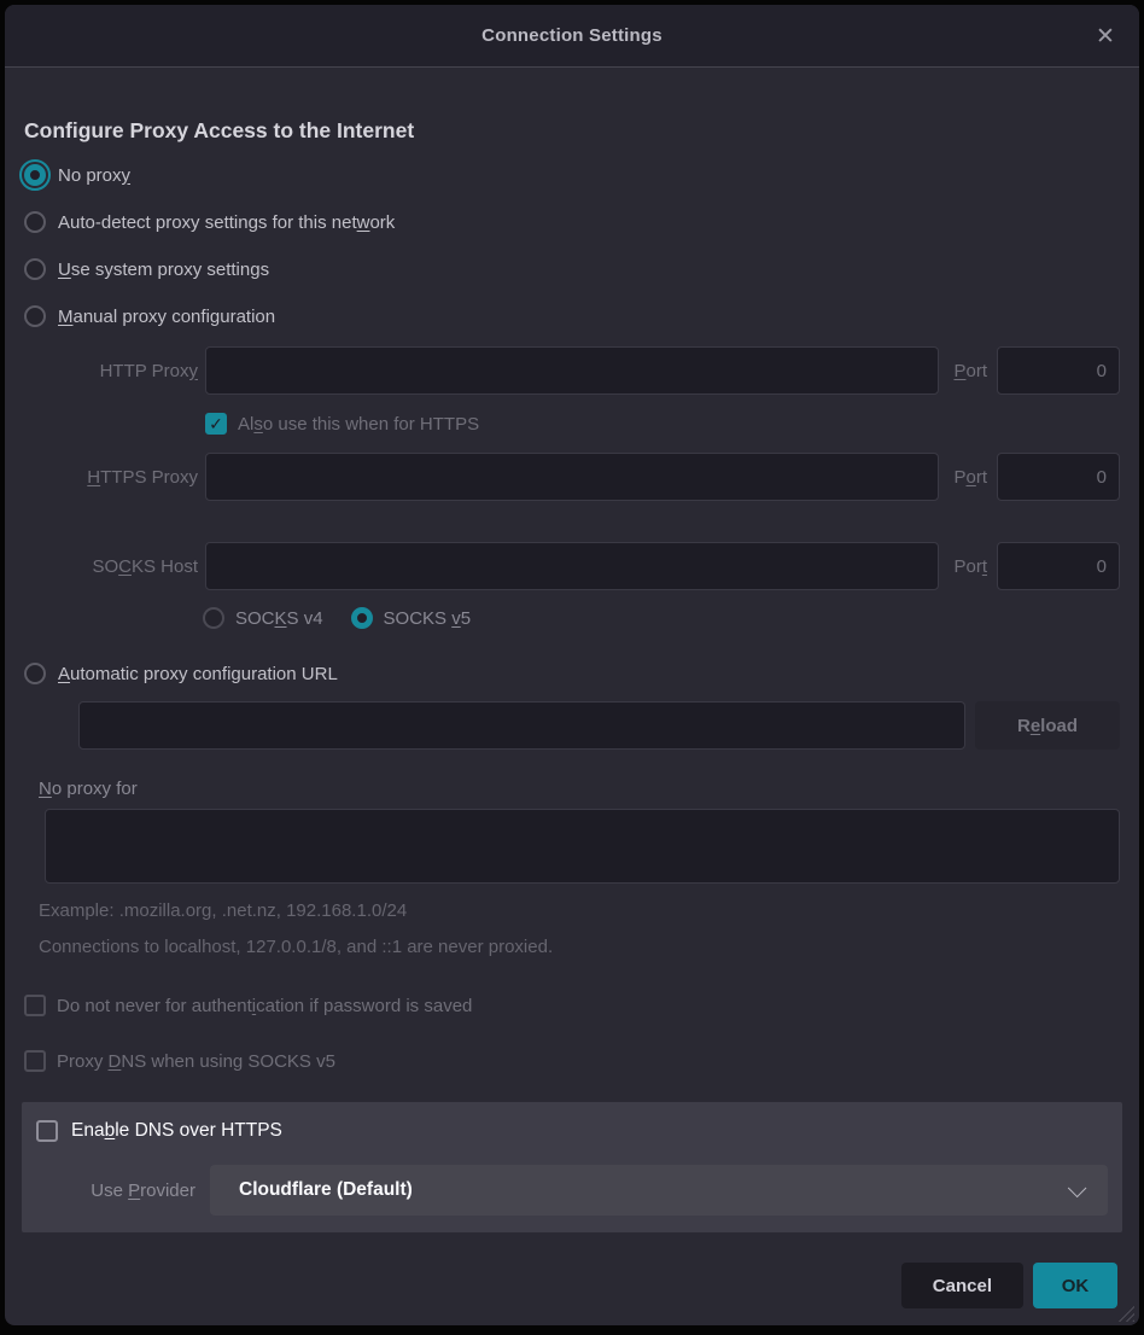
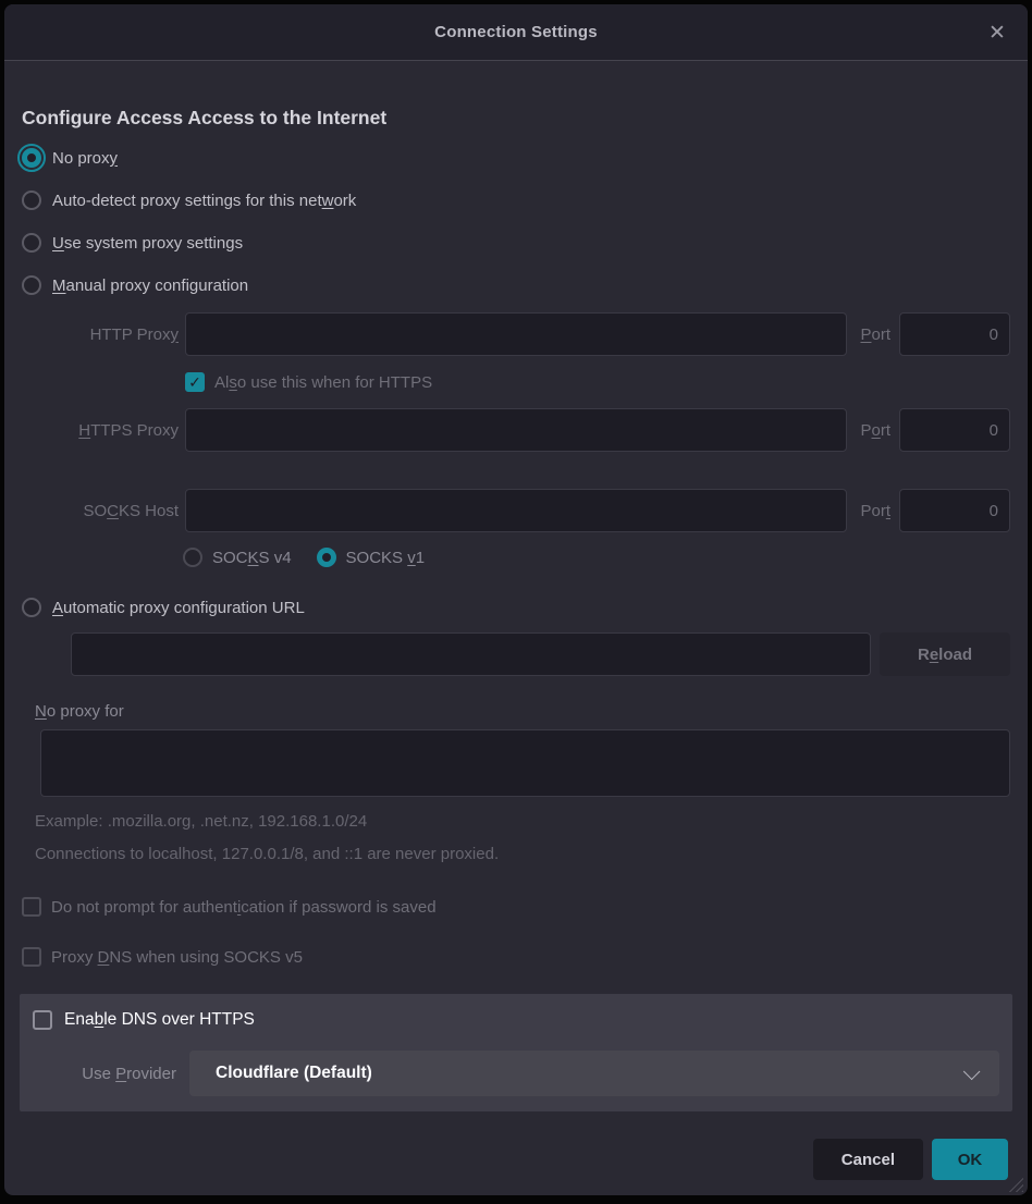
  Connection Settings
  ✕
- Configure Proxy Access to the Internet
+ Configure Access Access to the Internet
  No proxy
  Auto-detect proxy settings for this network
  Use system proxy settings
  Manual proxy configuration
  HTTP Proxy
  Port
  0
  ✓
  Also use this when for HTTPS
  HTTPS Proxy
  Port
  0
  SOCKS Host
  Port
  0
  SOCKS v4
- SOCKS v5
+ SOCKS v1
  Automatic proxy configuration URL
  Reload
  No proxy for
  Example: .mozilla.org, .net.nz, 192.168.1.0/24
  Connections to localhost, 127.0.0.1/8, and ::1 are never proxied.
- Do not never for authentication if password is saved
+ Do not prompt for authentication if password is saved
  Proxy DNS when using SOCKS v5
  Enable DNS over HTTPS
  Use Provider
  Cloudflare (Default)
  Cancel
  OK
